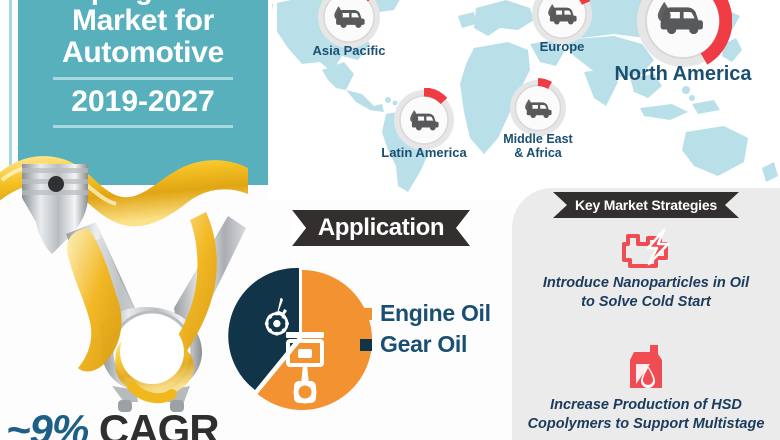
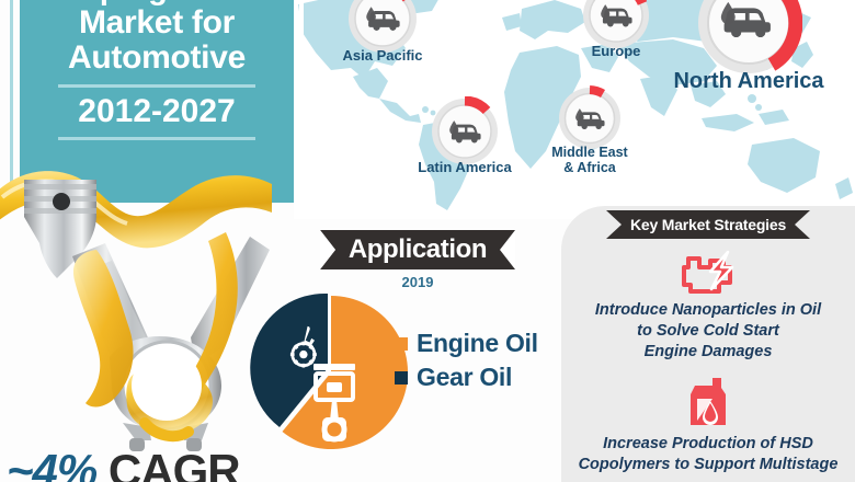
  Asia Pacific
  Latin America
  Europe
  Middle East
  & Africa
  North America
  Market for
  Automotive
- 2019-2027
+ 2012-2027
- ~9% CAGR
+ ~4% CAGR
  Application
+ 2019
  Engine Oil
  Gear Oil
  Key Market Strategies
  Introduce Nanoparticles in Oil
  to Solve Cold Start
+ Engine Damages
  Increase Production of HSD
  Copolymers to Support Multistage
